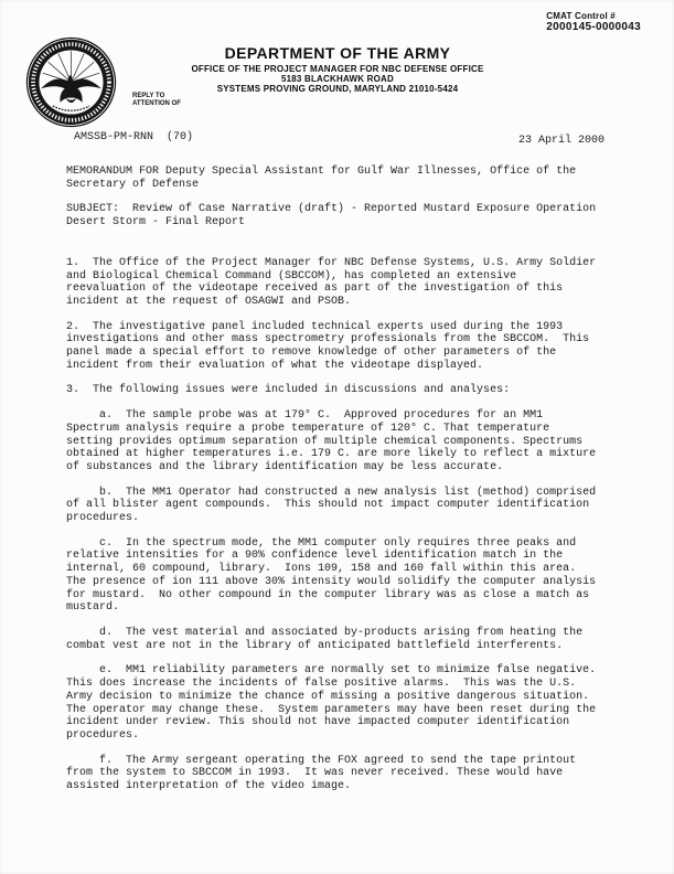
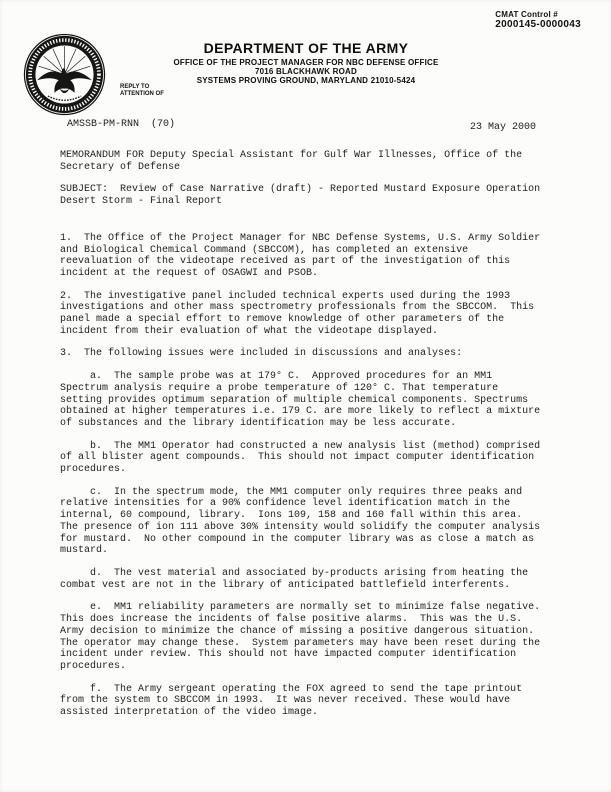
  CMAT Control #
  2000145-0000043
  DEPARTMENT OF THE ARMY
  OFFICE OF THE PROJECT MANAGER FOR NBC DEFENSE OFFICE
- 5183 BLACKHAWK ROAD
+ 7016 BLACKHAWK ROAD
  SYSTEMS PROVING GROUND, MARYLAND 21010-5424
  AMSSB-PM-RNN (70)
- 23 April 2000
+ 23 May 2000
  MEMORANDUM FOR Deputy Special Assistant for Gulf War Illnesses, Office of the
  Secretary of Defense
  SUBJECT: Review of Case Narrative (draft) - Reported Mustard Exposure Operation
  Desert Storm - Final Report
  1. The Office of the Project Manager for NBC Defense Systems, U.S. Army Soldier
  and Biological Chemical Command (SBCCOM), has completed an extensive
  reevaluation of the videotape received as part of the investigation of this
  incident at the request of OSAGWI and PSOB.
  2. The investigative panel included technical experts used during the 1993
  investigations and other mass spectrometry professionals from the SBCCOM. This
  panel made a special effort to remove knowledge of other parameters of the
  incident from their evaluation of what the videotape displayed.
  3. The following issues were included in discussions and analyses:
  a. The sample probe was at 179° C. Approved procedures for an MM1
  Spectrum analysis require a probe temperature of 120° C. That temperature
  setting provides optimum separation of multiple chemical components. Spectrums
  obtained at higher temperatures i.e. 179 C. are more likely to reflect a mixture
  of substances and the library identification may be less accurate.
  b. The MM1 Operator had constructed a new analysis list (method) comprised
  of all blister agent compounds. This should not impact computer identification
  procedures.
  c. In the spectrum mode, the MM1 computer only requires three peaks and
  relative intensities for a 90% confidence level identification match in the
  internal, 60 compound, library. Ions 109, 158 and 160 fall within this area.
  The presence of ion 111 above 30% intensity would solidify the computer analysis
  for mustard. No other compound in the computer library was as close a match as
  mustard.
  d. The vest material and associated by-products arising from heating the
  combat vest are not in the library of anticipated battlefield interferents.
  e. MM1 reliability parameters are normally set to minimize false negative.
  This does increase the incidents of false positive alarms. This was the U.S.
  Army decision to minimize the chance of missing a positive dangerous situation.
  The operator may change these. System parameters may have been reset during the
  incident under review. This should not have impacted computer identification
  procedures.
  f. The Army sergeant operating the FOX agreed to send the tape printout
  from the system to SBCCOM in 1993. It was never received. These would have
  assisted interpretation of the video image.
